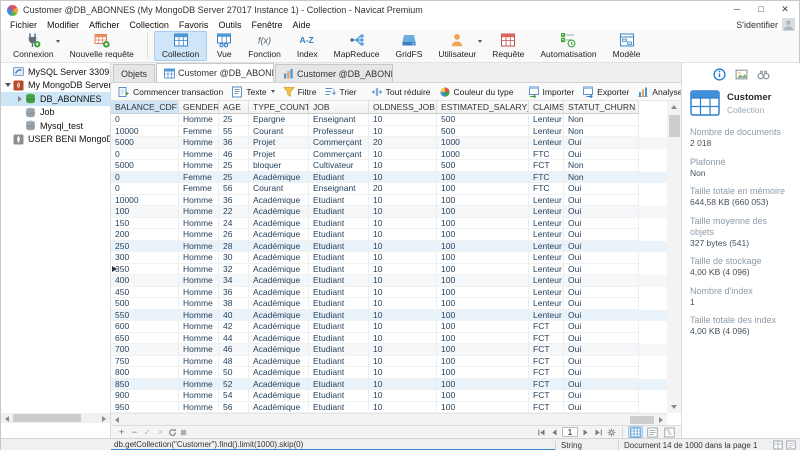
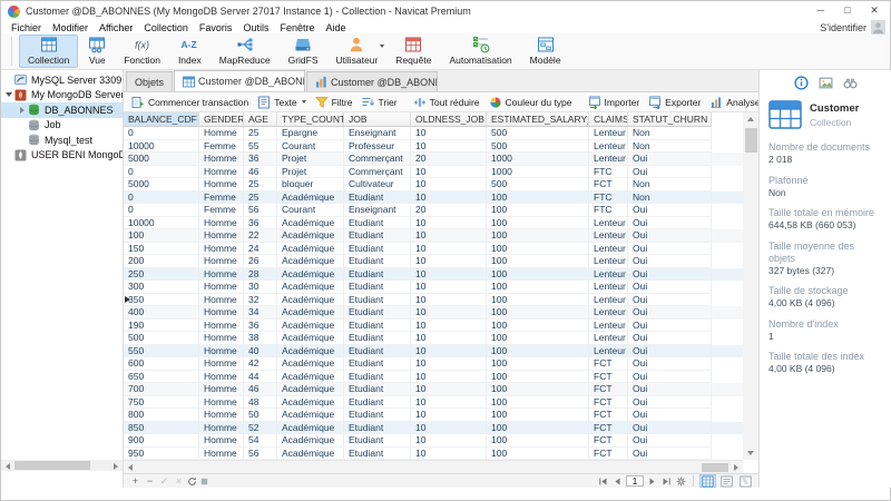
  Customer @DB_ABONNES (My MongoDB Server 27017 Instance 1) - Collection - Navicat Premium
  ─
  □
  ✕
  Fichier
  Modifier
  Afficher
  Collection
  Favoris
  Outils
  Fenêtre
  Aide
  S'identifier
- Connexion
- Nouvelle requête
  Collection
  Vue
  f(x)
  Fonction
  A-Z
  Index
  MapReduce
  GridFS
  Utilisateur
  Requête
  Automatisation
  Modèle
  MySQL Server 3309
  My MongoDB Serve
  DB_ABONNES
  Job
  Mysql_test
  USER BENI MongoD
  Objets
  Commencer transaction
  Texte
  Filtre
  Trier
  Tout réduire
  Couleur du type
  Importer
  Exporter
  Analys
  BALANCE_CDF
  GENDER
  AGE
  TYPE_COUNT
  JOB
  OLDNESS_JOB
  ESTIMATED_SALARY
  CLAIMS
  STATUT_CHURN
  0
  Homme
  25
  Epargne
  Enseignant
  10
  500
  Lenteur
  Non
  10000
  Femme
  55
  Courant
  Professeur
  10
  500
  Lenteur
  Non
  5000
  Homme
  36
  Projet
  Commerçant
  20
  1000
  Lenteur
  Oui
  0
  Homme
  46
  Projet
  Commerçant
  10
  1000
  FTC
  Oui
  5000
  Homme
  25
  bloquer
  Cultivateur
  10
  500
  FCT
  Non
  0
  Femme
  25
  Académique
  Etudiant
  10
  100
  FTC
  Non
  0
  Femme
  56
  Courant
  Enseignant
  20
  100
  FTC
  Oui
  10000
  Homme
  36
  Académique
  Etudiant
  10
  100
  Lenteur
  Oui
  100
  Homme
  22
  Académique
  Etudiant
  10
  100
  Lenteur
  Oui
  150
  Homme
  24
  Académique
  Etudiant
  10
  100
  Lenteur
  Oui
  200
  Homme
  26
  Académique
  Etudiant
  10
  100
  Lenteur
  Oui
  250
  Homme
  28
  Académique
  Etudiant
  10
  100
  Lenteur
  Oui
  300
  Homme
  30
  Académique
  Etudiant
  10
  100
  Lenteur
  Oui
  350
  Homme
  32
  Académique
  Etudiant
  10
  100
  Lenteur
  Oui
  400
  Homme
  34
  Académique
  Etudiant
  10
  100
  Lenteur
  Oui
- 450
+ 190
  Homme
  36
  Académique
  Etudiant
  10
  100
  Lenteur
  Oui
  500
  Homme
  38
  Académique
  Etudiant
  10
  100
  Lenteur
  Oui
  550
  Homme
  40
  Académique
  Etudiant
  10
  100
  Lenteur
  Oui
  600
  Homme
  42
  Académique
  Etudiant
  10
  100
  FCT
  Oui
  650
  Homme
  44
  Académique
  Etudiant
  10
  100
  FCT
  Oui
  700
  Homme
  46
  Académique
  Etudiant
  10
  100
  FCT
  Oui
  750
  Homme
  48
  Académique
  Etudiant
  10
  100
  FCT
  Oui
  800
  Homme
  50
  Académique
  Etudiant
  10
  100
  FCT
  Oui
  850
  Homme
  52
  Académique
  Etudiant
  10
  100
  FCT
  Oui
  900
  Homme
  54
  Académique
  Etudiant
  10
  100
  FCT
  Oui
  950
  Homme
  56
  Académique
  Etudiant
  10
  100
  FCT
  Oui
  +
  −
  ✓
  ×
  1
  Customer
  Collection
  Nombre de documents
  2 018
  Plafonné
  Non
  Taille totale en mémoire
  644,58 KB (660 053)
  Taille moyenne des objets
- 327 bytes (541)
+ 327 bytes (327)
  Taille de stockage
  4,00 KB (4 096)
  Nombre d'index
  1
  Taille totale des index
  4,00 KB (4 096)
- db.getCollection("Customer").find().limit(1000).skip(0)
- String
- Document 14 de 1000 dans la page 1
